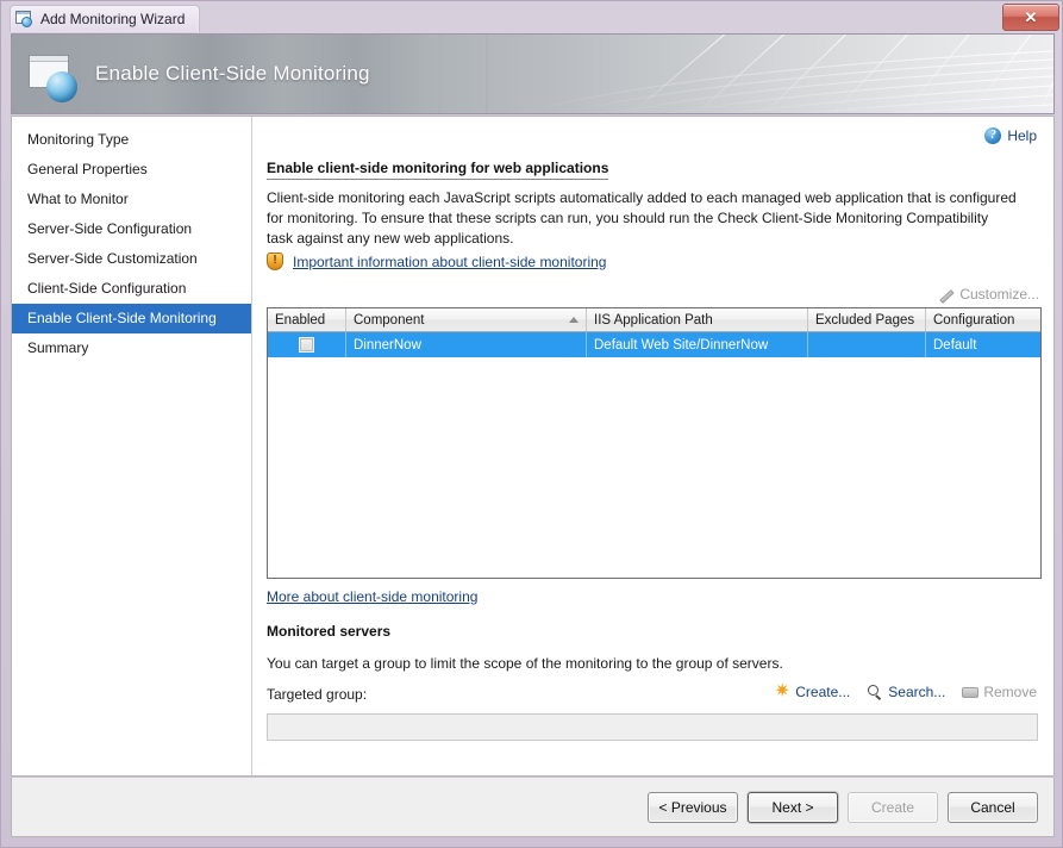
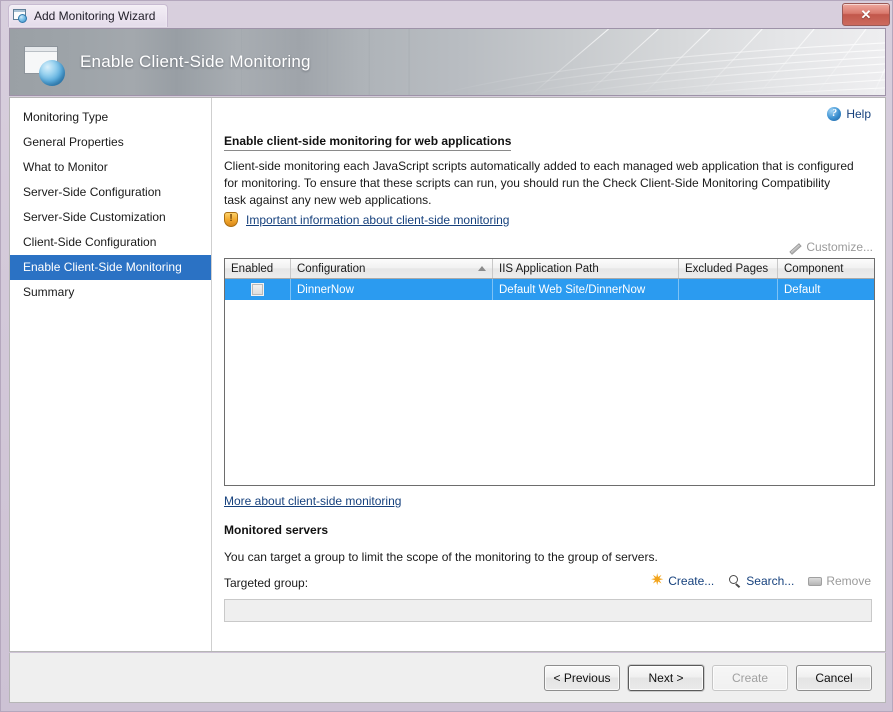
  Add Monitoring Wizard
  ✕
  Enable Client-Side Monitoring
  Monitoring Type
  General Properties
  What to Monitor
  Server-Side Configuration
  Server-Side Customization
  Client-Side Configuration
  Enable Client-Side Monitoring
  Summary
  ?
  Help
  Enable client-side monitoring for web applications
  Client-side monitoring each JavaScript scripts automatically added to each managed web application that is configured for monitoring. To ensure that these scripts can run, you should run the Check Client-Side Monitoring Compatibility task against any new web applications.
  !
  Important information about client-side monitoring
  Customize...
  Enabled
- Component
+ Configuration
  IIS Application Path
  Excluded Pages
- Configuration
+ Component
  DinnerNow
  Default Web Site/DinnerNow
  Default
  More about client-side monitoring
  Monitored servers
  You can target a group to limit the scope of the monitoring to the group of servers.
  Targeted group:
  ✷
  Create...
  Search...
  Remove
  < Previous
  Next >
  Create
  Cancel
